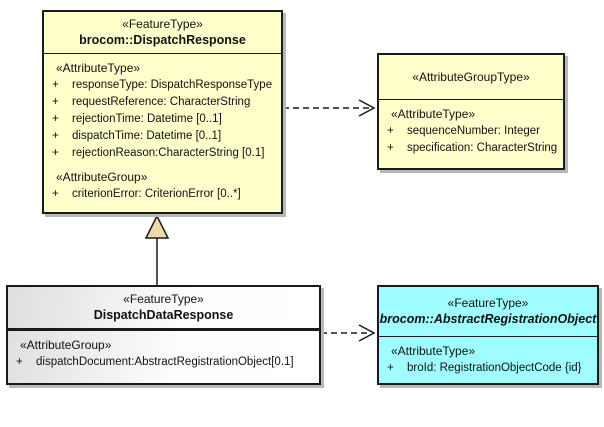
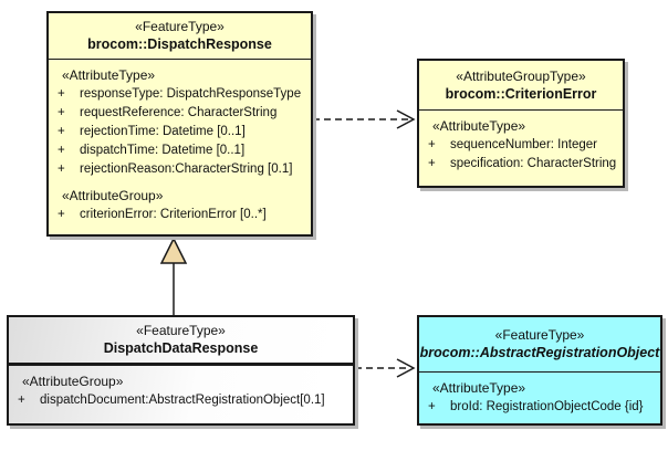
  «FeatureType»
  brocom::DispatchResponse
  «AttributeType»
  +
  responseType: DispatchResponseType
  +
  requestReference: CharacterString
  +
  rejectionTime: Datetime [0..1]
  +
  dispatchTime: Datetime [0..1]
  +
  rejectionReason:CharacterString [0.1]
  «AttributeGroup»
  +
  criterionError: CriterionError [0..*]
  «AttributeGroupType»
+ brocom::CriterionError
  «AttributeType»
  +
  sequenceNumber: Integer
  +
  specification: CharacterString
  «FeatureType»
  DispatchDataResponse
  «AttributeGroup»
  +
  dispatchDocument:AbstractRegistrationObject[0.1]
  «FeatureType»
  brocom::AbstractRegistrationObject
  «AttributeType»
  +
  broId: RegistrationObjectCode {id}
